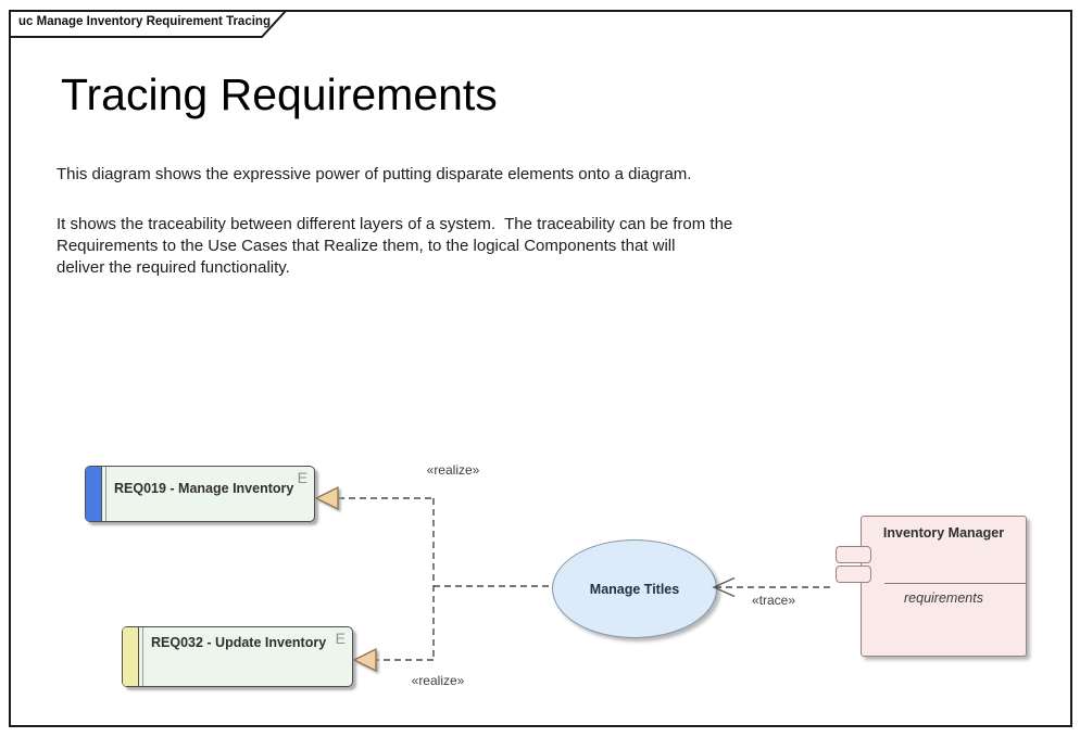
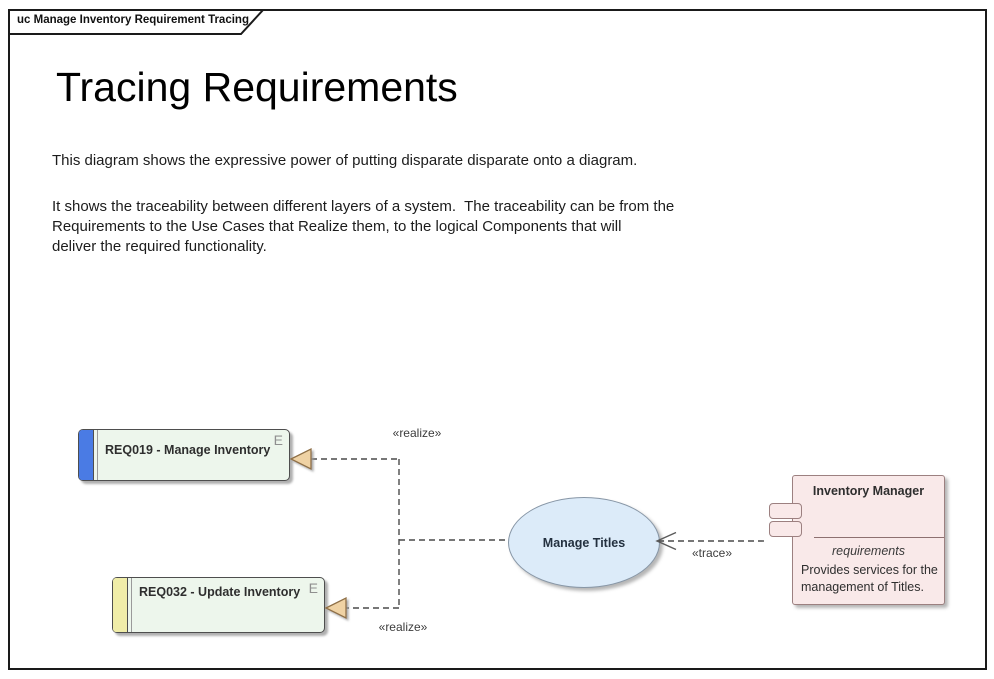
  uc Manage Inventory Requirement Tracing
  Tracing Requirements
- This diagram shows the expressive power of putting disparate elements onto a diagram.
+ This diagram shows the expressive power of putting disparate disparate onto a diagram.
  It shows the traceability between different layers of a system. The traceability can be from the
  Requirements to the Use Cases that Realize them, to the logical Components that will
  deliver the required functionality.
  REQ019 - Manage Inventory
  E
  REQ032 - Update Inventory
  E
  Manage Titles
  Inventory Manager
  requirements
+ Provides services for the
+ management of Titles.
  «realize»
  «realize»
  «trace»
